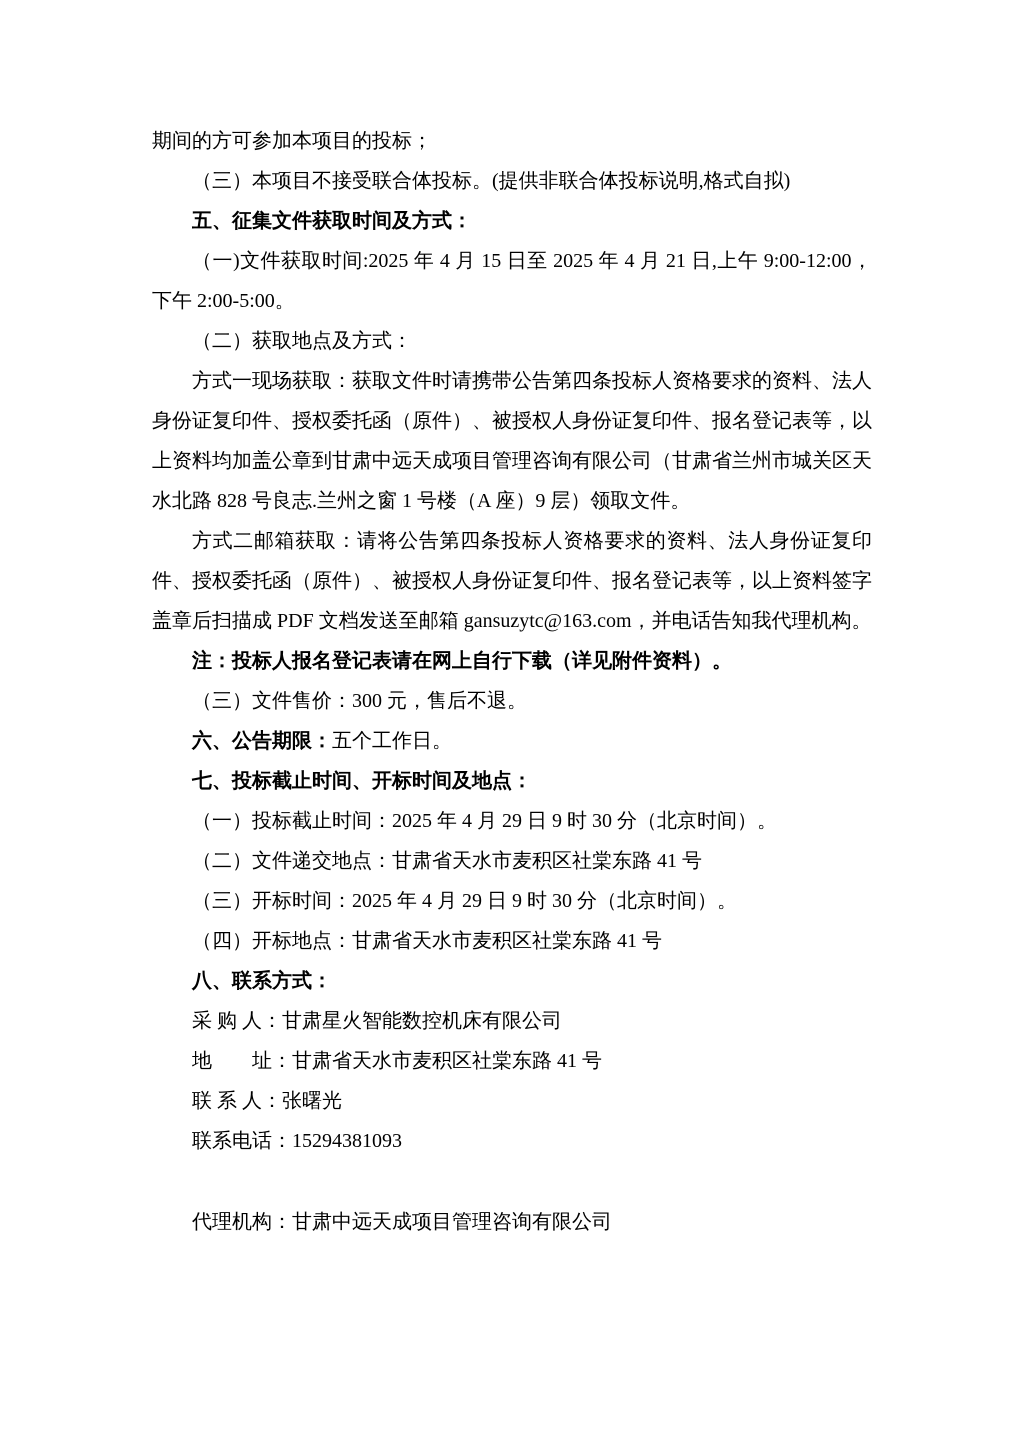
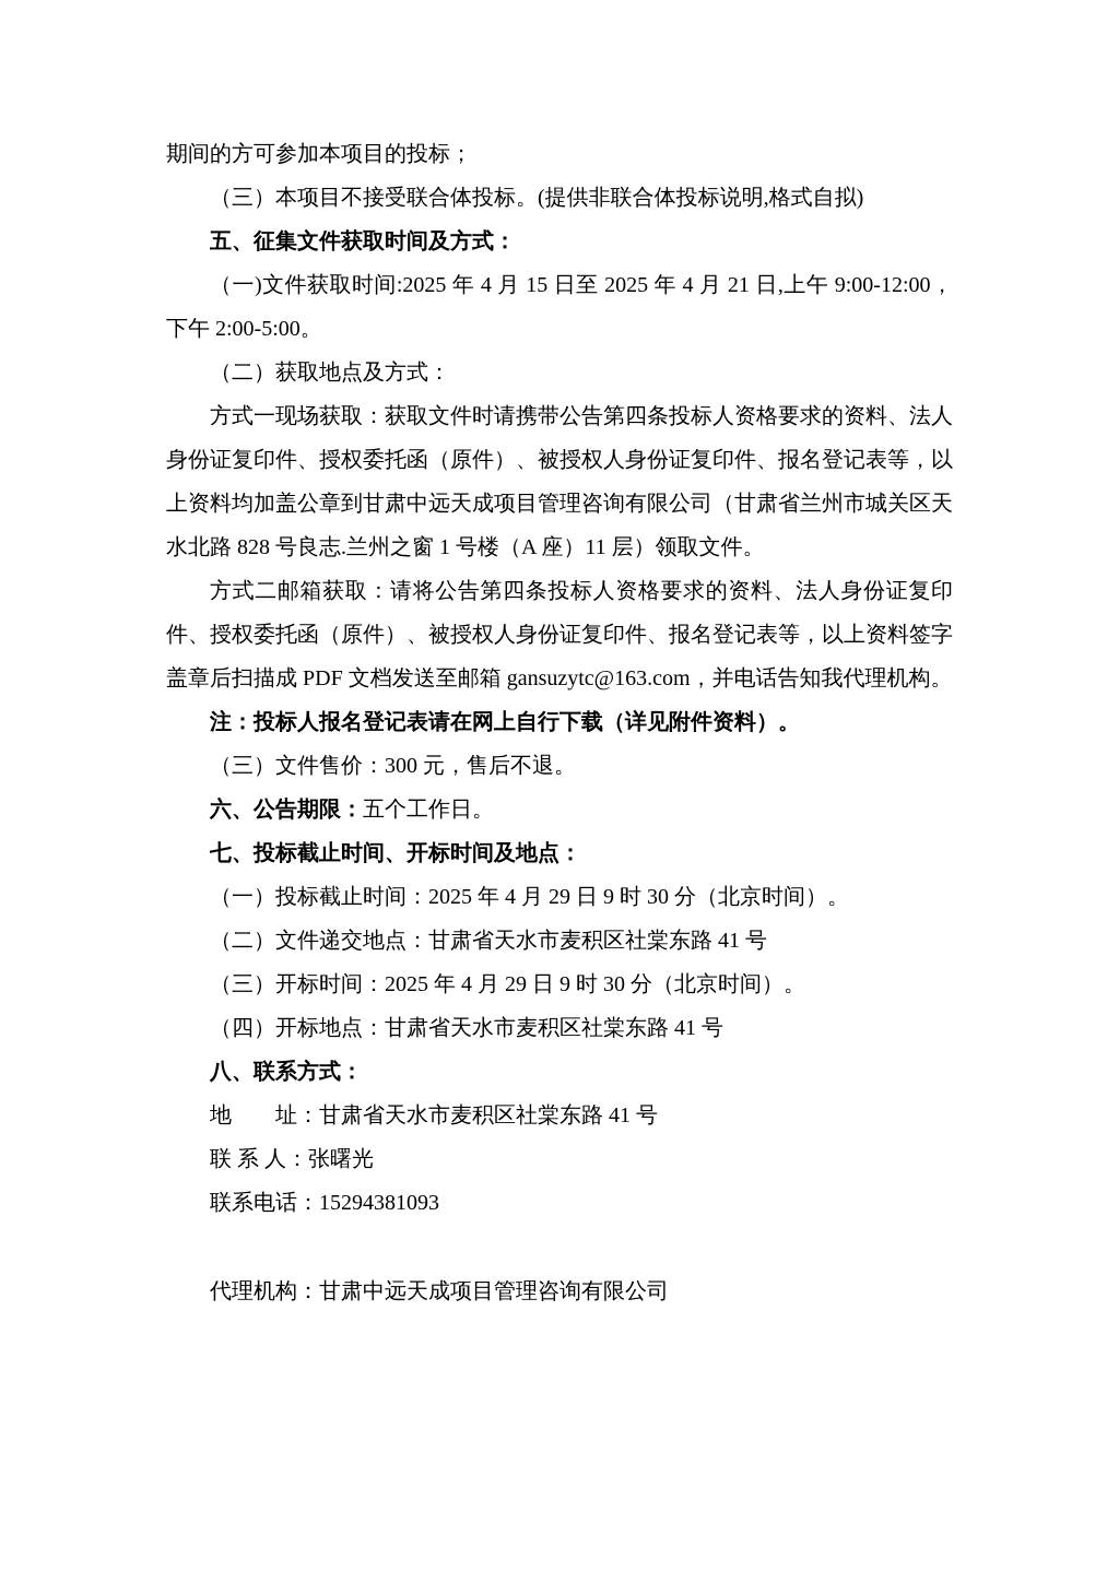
  期间的方可参加本项目的投标；
  （三）本项目不接受联合体投标。(提供非联合体投标说明,格式自拟)
  五、征集文件获取时间及方式：
  （一)文件获取时间:2025 年 4 月 15 日至 2025 年 4 月 21 日,上午 9:00-12:00，下午 2:00-5:00。
  （二）获取地点及方式：
- 方式一现场获取：获取文件时请携带公告第四条投标人资格要求的资料、法人身份证复印件、授权委托函（原件）、被授权人身份证复印件、报名登记表等，以上资料均加盖公章到甘肃中远天成项目管理咨询有限公司（甘肃省兰州市城关区天水北路 828 号良志.兰州之窗 1 号楼（A 座）9 层）领取文件。
+ 方式一现场获取：获取文件时请携带公告第四条投标人资格要求的资料、法人身份证复印件、授权委托函（原件）、被授权人身份证复印件、报名登记表等，以上资料均加盖公章到甘肃中远天成项目管理咨询有限公司（甘肃省兰州市城关区天水北路 828 号良志.兰州之窗 1 号楼（A 座）11 层）领取文件。
  方式二邮箱获取：请将公告第四条投标人资格要求的资料、法人身份证复印件、授权委托函（原件）、被授权人身份证复印件、报名登记表等，以上资料签字盖章后扫描成 PDF 文档发送至邮箱 gansuzytc@163.com，并电话告知我代理机构。
  注：投标人报名登记表请在网上自行下载（详见附件资料）。
  （三）文件售价：300 元，售后不退。
  六、公告期限：五个工作日。
  七、投标截止时间、开标时间及地点：
  （一）投标截止时间：2025 年 4 月 29 日 9 时 30 分（北京时间）。
  （二）文件递交地点：甘肃省天水市麦积区社棠东路 41 号
  （三）开标时间：2025 年 4 月 29 日 9 时 30 分（北京时间）。
  （四）开标地点：甘肃省天水市麦积区社棠东路 41 号
  八、联系方式：
- 采 购 人：甘肃星火智能数控机床有限公司
  地 址：甘肃省天水市麦积区社棠东路 41 号
  联 系 人：张曙光
  联系电话：15294381093
  代理机构：甘肃中远天成项目管理咨询有限公司
